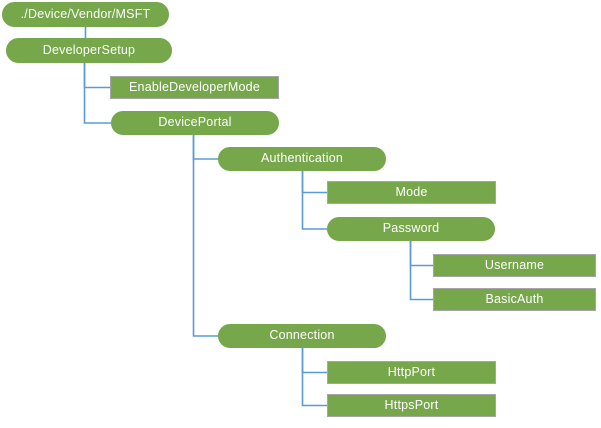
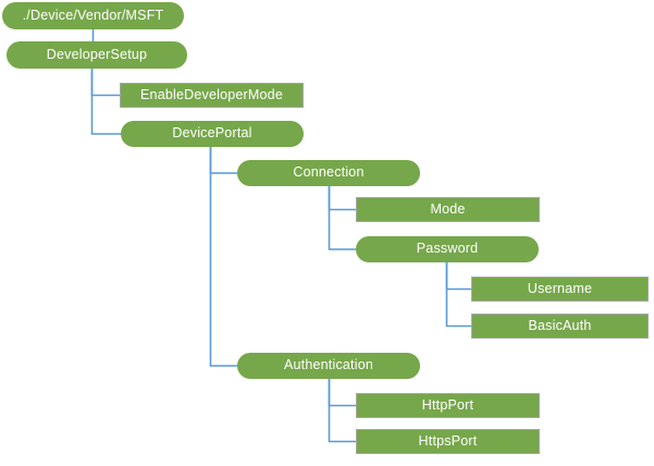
  ./Device/Vendor/MSFT
  DeveloperSetup
  EnableDeveloperMode
  DevicePortal
- Authentication
+ Connection
  Mode
  Password
  Username
  BasicAuth
- Connection
+ Authentication
  HttpPort
  HttpsPort
